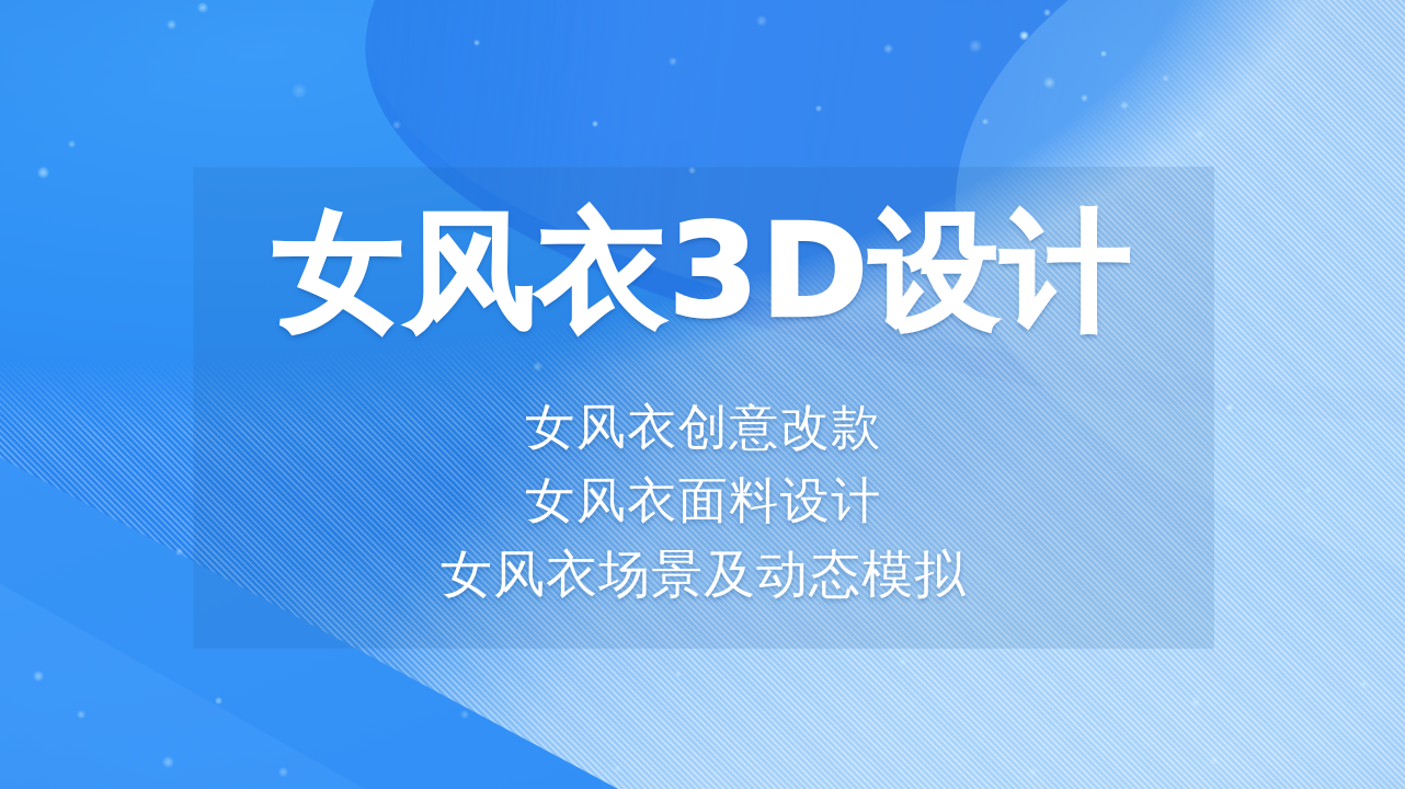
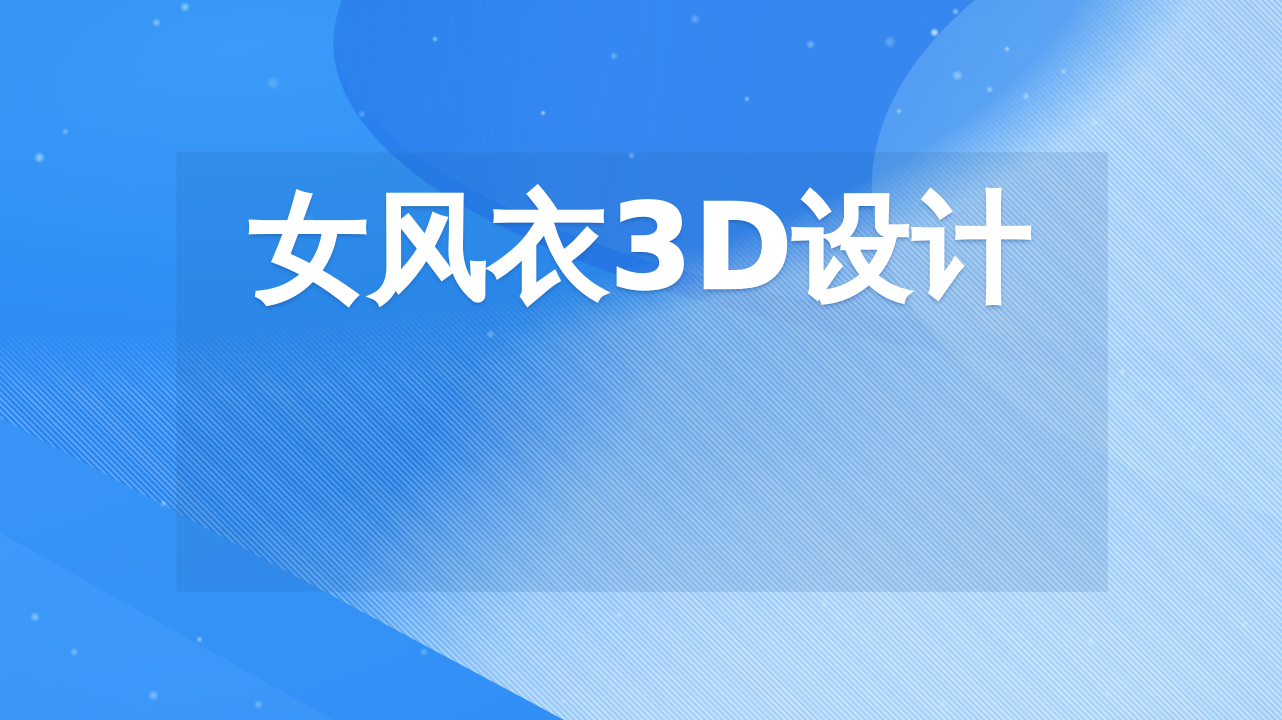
  女风衣3D设计
- 女风衣创意改款
- 女风衣面料设计
- 女风衣场景及动态模拟
